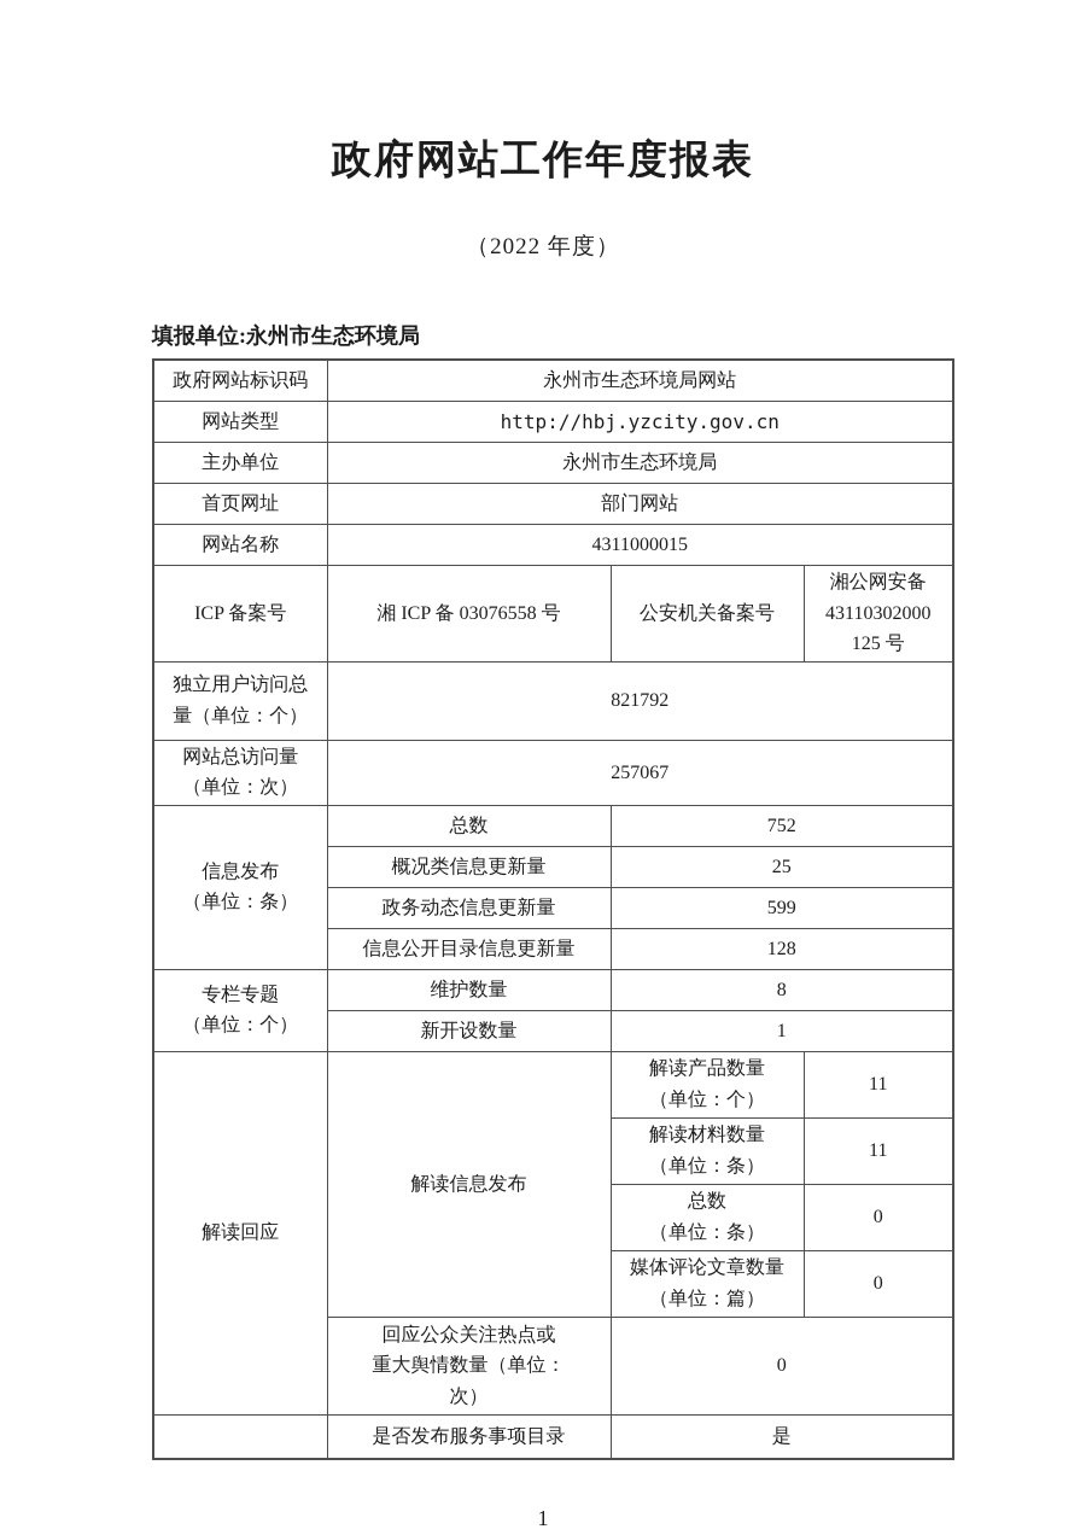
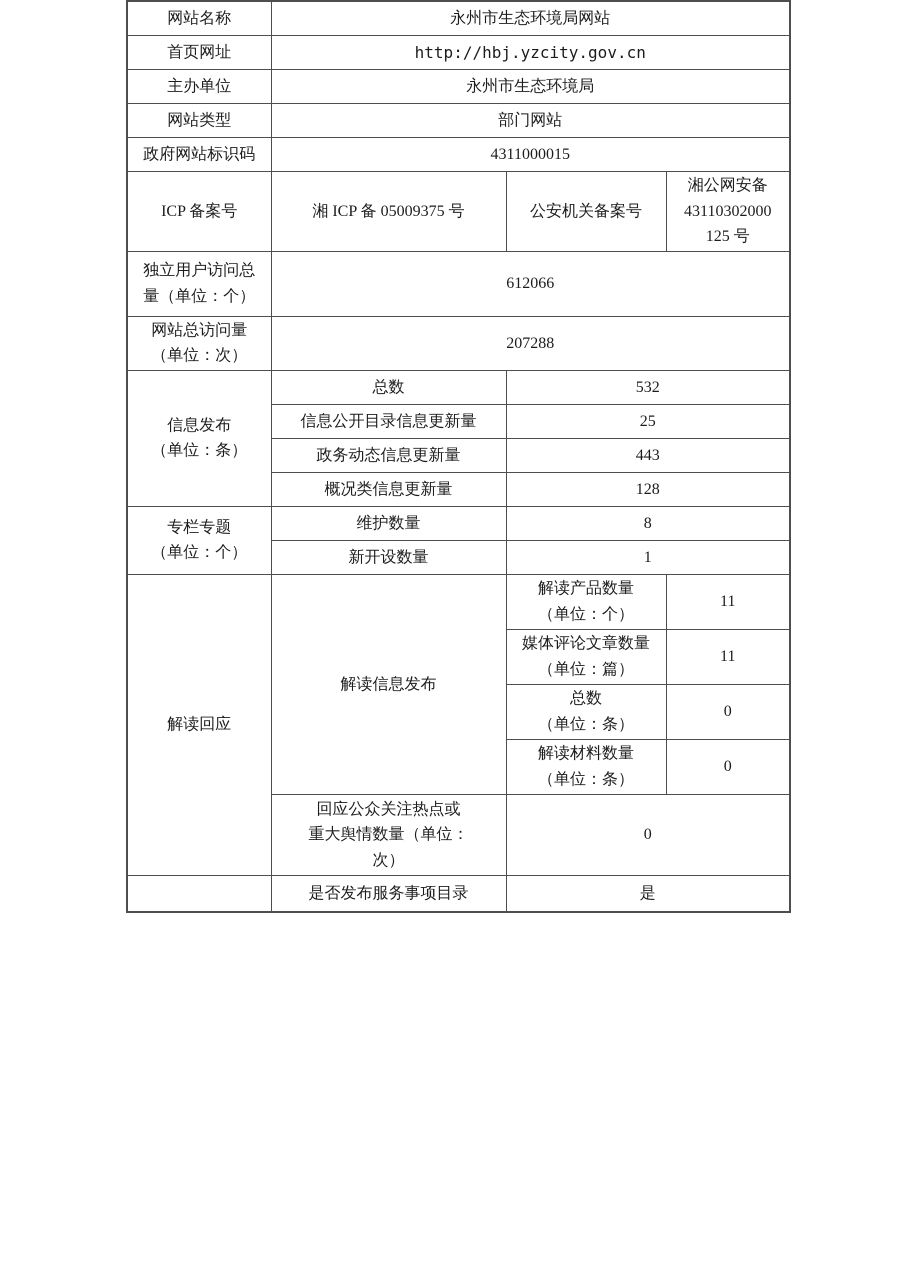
- 政府网站工作年度报表
- （2022 年度）
- 填报单位:永州市生态环境局
- 政府网站标识码	永州市生态环境局网站
+ 网站名称	永州市生态环境局网站
- 网站类型	http://hbj.yzcity.gov.cn
+ 首页网址	http://hbj.yzcity.gov.cn
  主办单位	永州市生态环境局
- 首页网址	部门网站
+ 网站类型	部门网站
- 网站名称	4311000015
+ 政府网站标识码	4311000015
- ICP 备案号	湘 ICP 备 03076558 号	公安机关备案号	湘公网安备 43110302000 125 号
+ ICP 备案号	湘 ICP 备 05009375 号	公安机关备案号	湘公网安备 43110302000 125 号
- 独立用户访问总 量（单位：个）	821792
+ 独立用户访问总 量（单位：个）	612066
- 网站总访问量 （单位：次）	257067
+ 网站总访问量 （单位：次）	207288
- 信息发布 （单位：条）	总数	752
+ 信息发布 （单位：条）	总数	532
- 概况类信息更新量	25
+ 信息公开目录信息更新量	25
- 政务动态信息更新量	599
+ 政务动态信息更新量	443
- 信息公开目录信息更新量	128
+ 概况类信息更新量	128
  专栏专题 （单位：个）	维护数量	8
  新开设数量	1
  解读回应	解读信息发布	解读产品数量 （单位：个）	11
- 解读材料数量 （单位：条）	11
+ 媒体评论文章数量 （单位：篇）	11
  总数 （单位：条）	0
- 媒体评论文章数量 （单位：篇）	0
+ 解读材料数量 （单位：条）	0
  回应公众关注热点或 重大舆情数量（单位： 次）	0
  	是否发布服务事项目录	是
- 1
